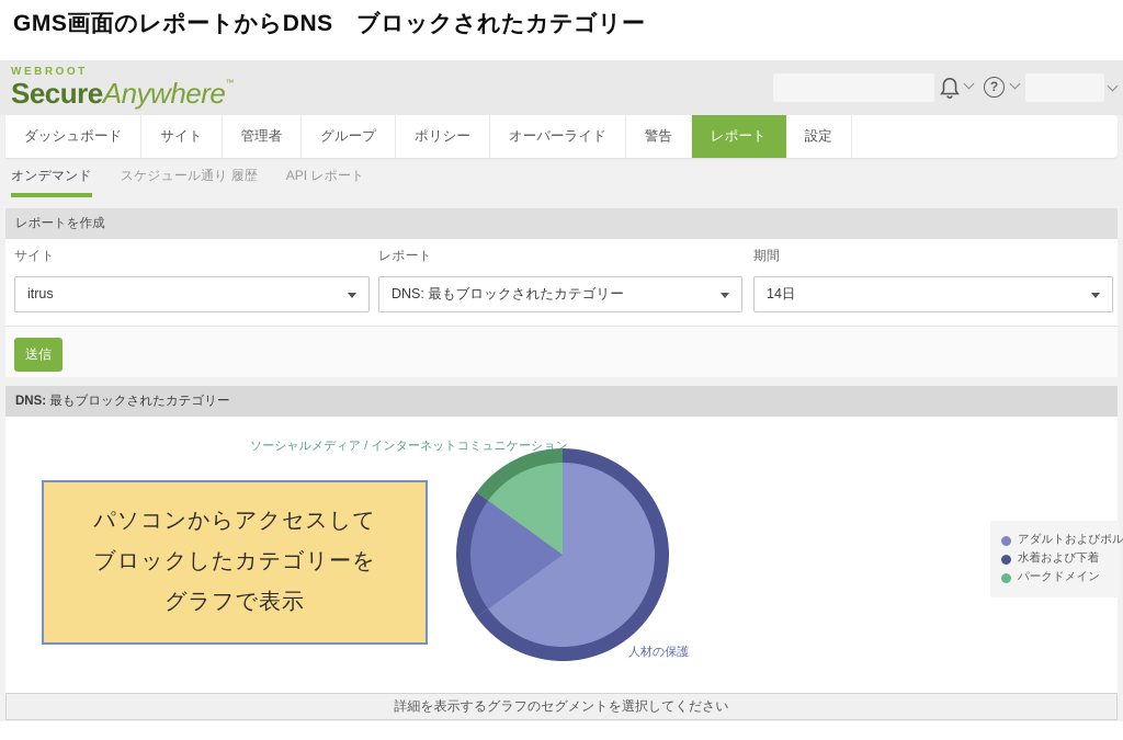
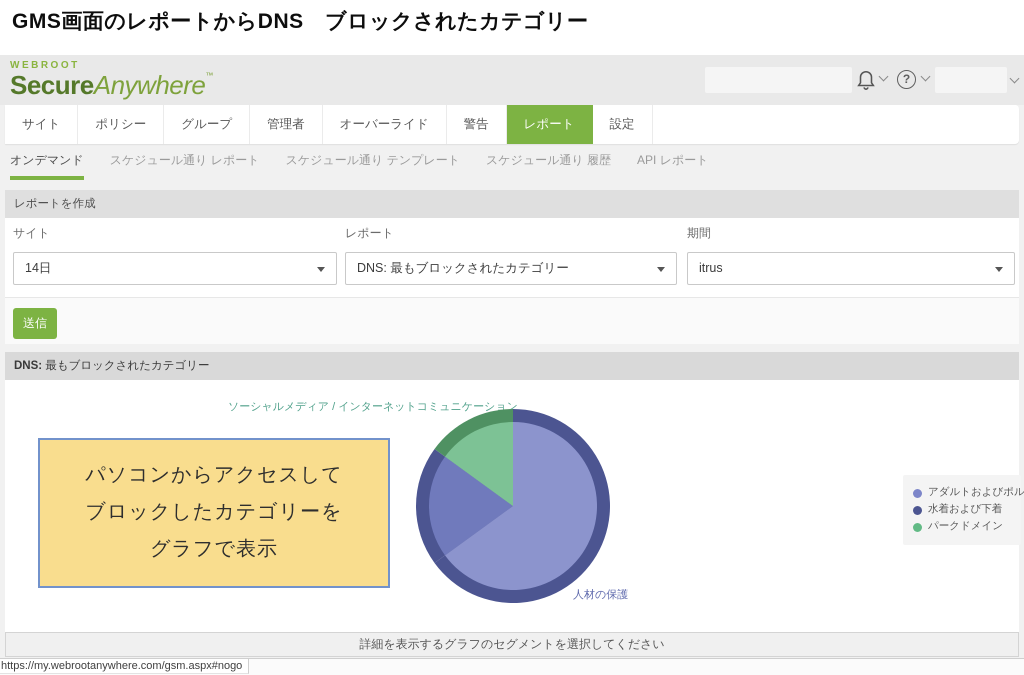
  GMS画面のレポートからDNS ブロックされたカテゴリー
  WEBROOT
  SecureAnywhere™
  ?
- ダッシュボード
  サイト
- 管理者
+ ポリシー
  グループ
- ポリシー
+ 管理者
  オーバーライド
  警告
  レポート
  設定
  オンデマンド
+ スケジュール通り レポート
+ スケジュール通り テンプレート
  スケジュール通り 履歴
  API レポート
  レポートを作成
  サイト
  レポート
  期間
- itrus
+ 14日
  DNS: 最もブロックされたカテゴリー
- 14日
+ itrus
  送信
  DNS: 最もブロックされたカテゴリー
  ソーシャルメディア / インターネットコミュニケーション
  人材の保護
  アダルトおよびポル
  水着および下着
  パークドメイン
  パソコンからアクセスして
  ブロックしたカテゴリーを
  グラフで表示
  詳細を表示するグラフのセグメントを選択してください
+ https://my.webrootanywhere.com/gsm.aspx#nogo
